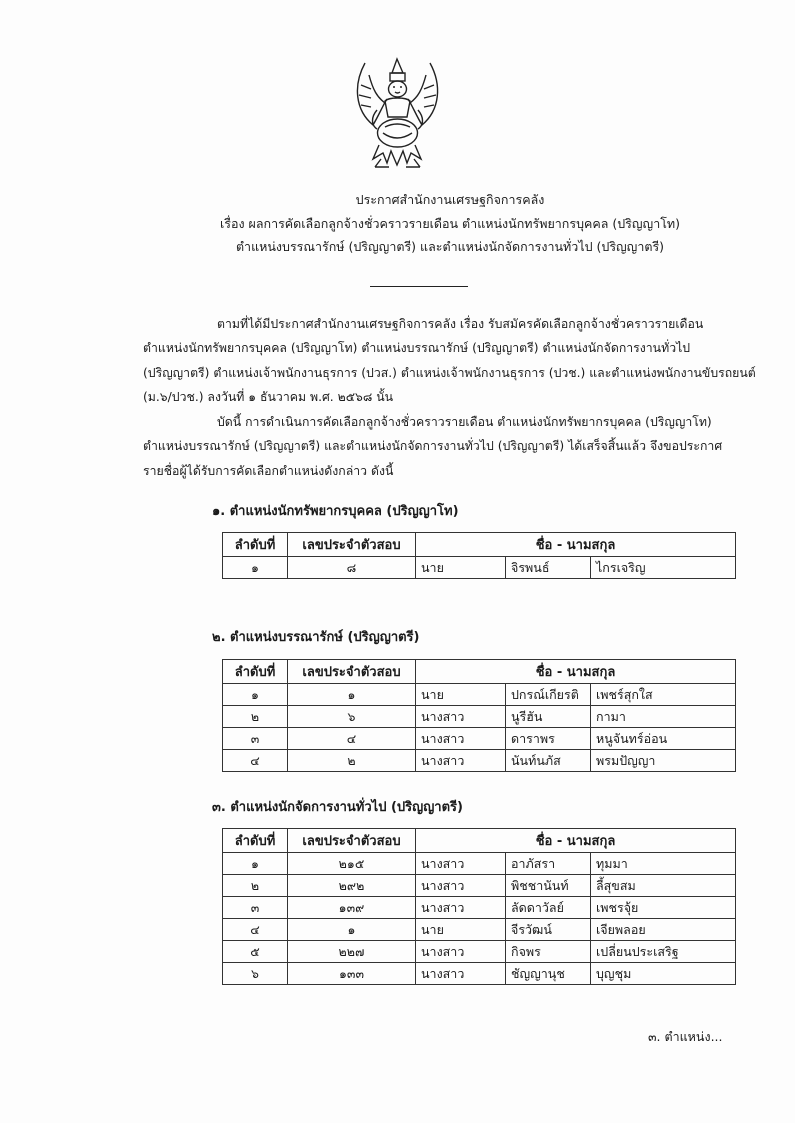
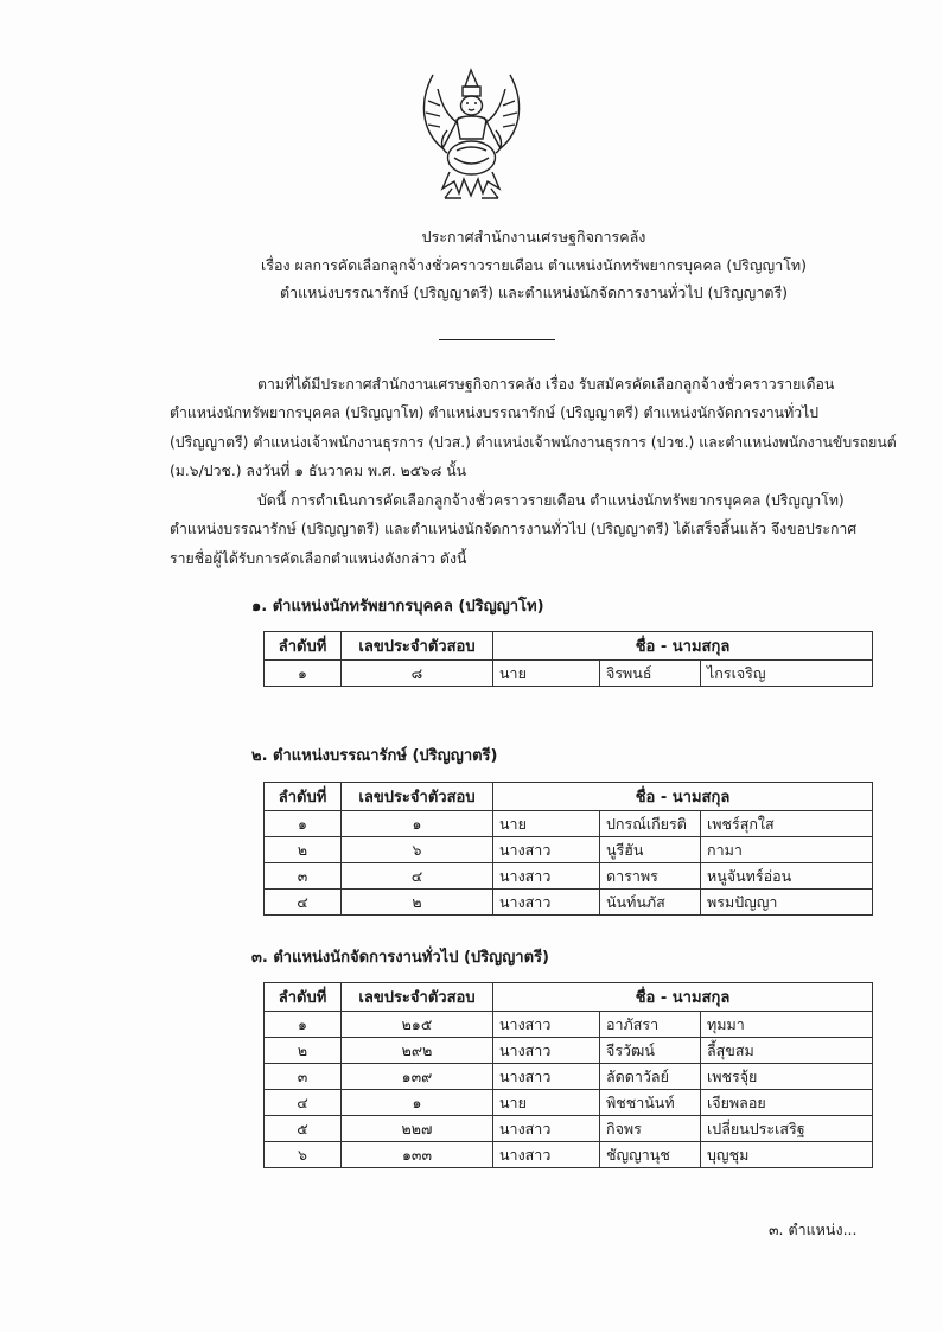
  ประกาศสำนักงานเศรษฐกิจการคลัง
  เรื่อง ผลการคัดเลือกลูกจ้างชั่วคราวรายเดือน ตำแหน่งนักทรัพยากรบุคคล (ปริญญาโท)
  ตำแหน่งบรรณารักษ์ (ปริญญาตรี) และตำแหน่งนักจัดการงานทั่วไป (ปริญญาตรี)
  ตามที่ได้มีประกาศสำนักงานเศรษฐกิจการคลัง เรื่อง รับสมัครคัดเลือกลูกจ้างชั่วคราวรายเดือน
  ตำแหน่งนักทรัพยากรบุคคล (ปริญญาโท) ตำแหน่งบรรณารักษ์ (ปริญญาตรี) ตำแหน่งนักจัดการงานทั่วไป
  (ปริญญาตรี) ตำแหน่งเจ้าพนักงานธุรการ (ปวส.) ตำแหน่งเจ้าพนักงานธุรการ (ปวช.) และตำแหน่งพนักงานขับรถยนต์
  (ม.๖/ปวช.) ลงวันที่ ๑ ธันวาคม พ.ศ. ๒๕๖๘ นั้น
  บัดนี้ การดำเนินการคัดเลือกลูกจ้างชั่วคราวรายเดือน ตำแหน่งนักทรัพยากรบุคคล (ปริญญาโท)
  ตำแหน่งบรรณารักษ์ (ปริญญาตรี) และตำแหน่งนักจัดการงานทั่วไป (ปริญญาตรี) ได้เสร็จสิ้นแล้ว จึงขอประกาศ
  รายชื่อผู้ได้รับการคัดเลือกตำแหน่งดังกล่าว ดังนี้
  ๑. ตำแหน่งนักทรัพยากรบุคคล (ปริญญาโท)
  ลำดับที่	เลขประจำตัวสอบ	ชื่อ - นามสกุล
  ๑	๘	นาย	จิรพนธ์	ไกรเจริญ
  ๒. ตำแหน่งบรรณารักษ์ (ปริญญาตรี)
  ลำดับที่	เลขประจำตัวสอบ	ชื่อ - นามสกุล
  ๑	๑	นาย	ปกรณ์เกียรติ	เพชร์สุกใส
  ๒	๖	นางสาว	นูรีฮัน	กามา
  ๓	๔	นางสาว	ดาราพร	หนูจันทร์อ่อน
  ๔	๒	นางสาว	นันท์นภัส	พรมปัญญา
  ๓. ตำแหน่งนักจัดการงานทั่วไป (ปริญญาตรี)
  ลำดับที่	เลขประจำตัวสอบ	ชื่อ - นามสกุล
  ๑	๒๑๕	นางสาว	อาภัสรา	ทุมมา
- ๒	๒๙๒	นางสาว	พิชชานันท์	ลี้สุขสม
+ ๒	๒๙๒	นางสาว	จีรวัฒน์	ลี้สุขสม
  ๓	๑๓๙	นางสาว	ลัดดาวัลย์	เพชรจุ้ย
- ๔	๑	นาย	จีรวัฒน์	เจียพลอย
+ ๔	๑	นาย	พิชชานันท์	เจียพลอย
  ๕	๒๒๗	นางสาว	กิจพร	เปลี่ยนประเสริฐ
  ๖	๑๓๓	นางสาว	ชัญญานุช	บุญชุม
  ๓. ตำแหน่ง...
